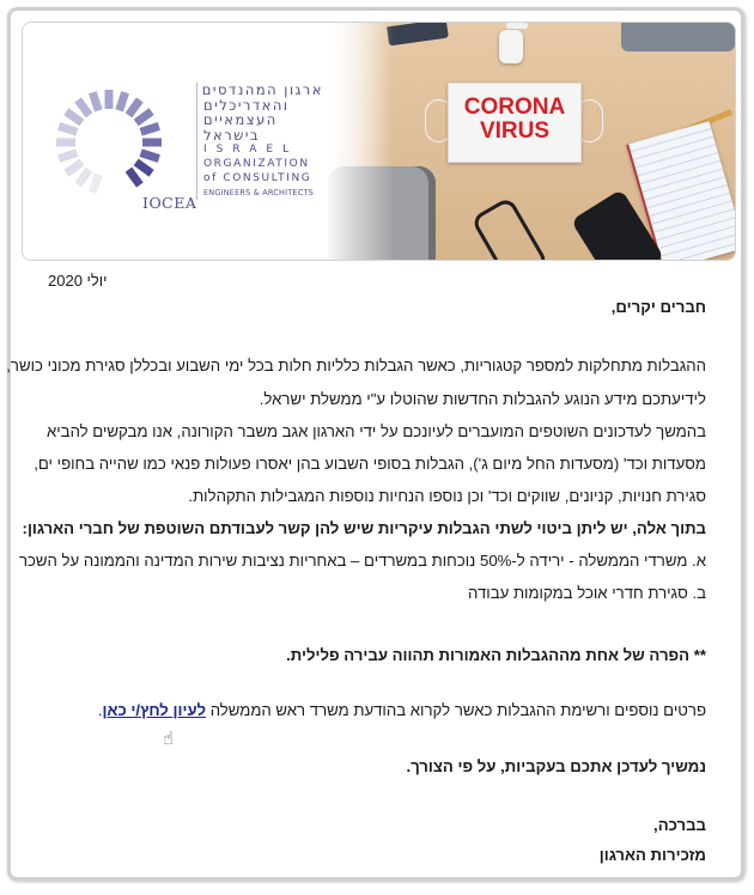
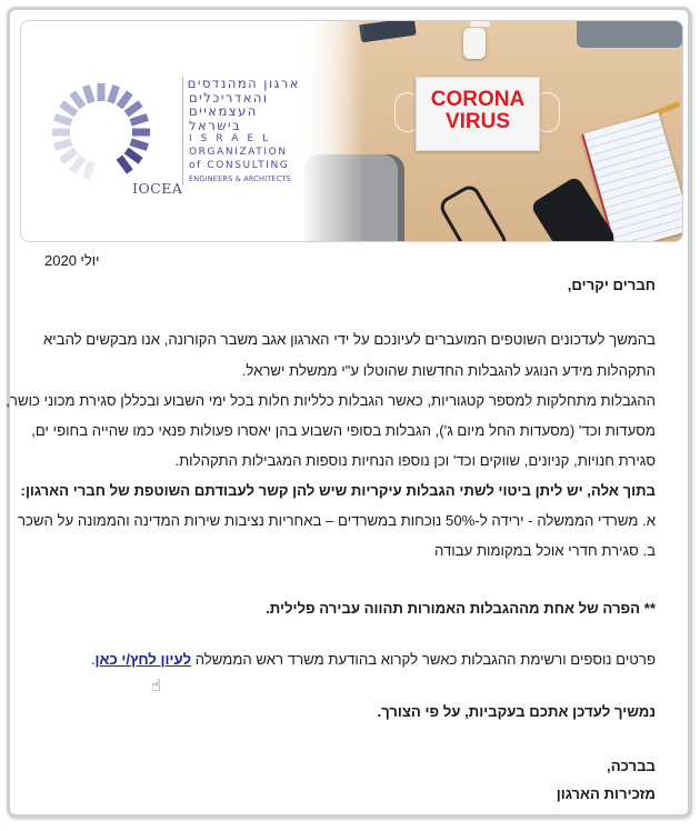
  IOCEA
  ארגון המהנדסים
  והאדריכלים
  העצמאיים
  בישראל
  ISRAEL
  ORGANIZATION
  of CONSULTING
  ENGINEERS & ARCHITECTS
  CORONA
  VIRUS
  יולי 2020
  חברים יקרים,
- ההגבלות מתחלקות למספר קטגוריות, כאשר הגבלות כלליות חלות בכל ימי השבוע ובכללן סגירת מכוני כושר,
+ בהמשך לעדכונים השוטפים המועברים לעיונכם על ידי הארגון אגב משבר הקורונה, אנו מבקשים להביא
- לידיעתכם מידע הנוגע להגבלות החדשות שהוטלו ע"י ממשלת ישראל.
+ התקהלות מידע הנוגע להגבלות החדשות שהוטלו ע"י ממשלת ישראל.
- בהמשך לעדכונים השוטפים המועברים לעיונכם על ידי הארגון אגב משבר הקורונה, אנו מבקשים להביא
+ ההגבלות מתחלקות למספר קטגוריות, כאשר הגבלות כלליות חלות בכל ימי השבוע ובכללן סגירת מכוני כושר,
  מסעדות וכד' (מסעדות החל מיום ג'), הגבלות בסופי השבוע בהן יאסרו פעולות פנאי כמו שהייה בחופי ים,
  סגירת חנויות, קניונים, שווקים וכד' וכן נוספו הנחיות נוספות המגבילות התקהלות.
  בתוך אלה, יש ליתן ביטוי לשתי הגבלות עיקריות שיש להן קשר לעבודתם השוטפת של חברי הארגון:
  א. משרדי הממשלה - ירידה ל-50% נוכחות במשרדים – באחריות נציבות שירות המדינה והממונה על השכר
  ב. סגירת חדרי אוכל במקומות עבודה
  ** הפרה של אחת מההגבלות האמורות תהווה עבירה פלילית.
  פרטים נוספים ורשימת ההגבלות כאשר לקרוא בהודעת משרד ראש הממשלה לעיון לחץ/י כאן.
  ☝
  נמשיך לעדכן אתכם בעקביות, על פי הצורך.
  בברכה,
  מזכירות הארגון
